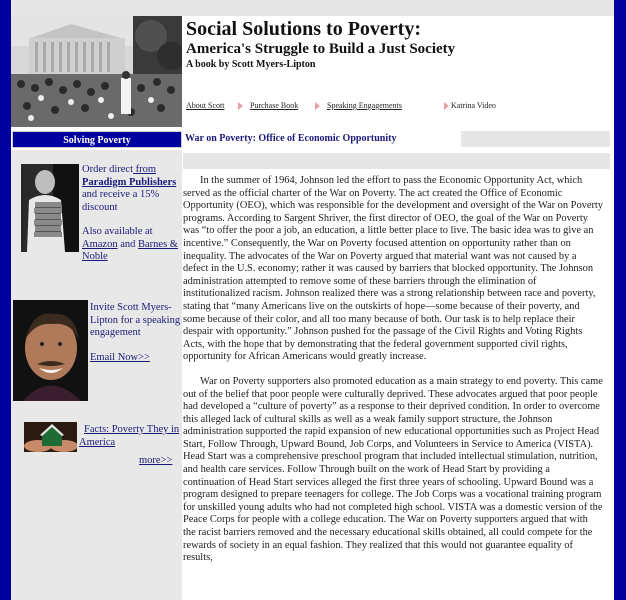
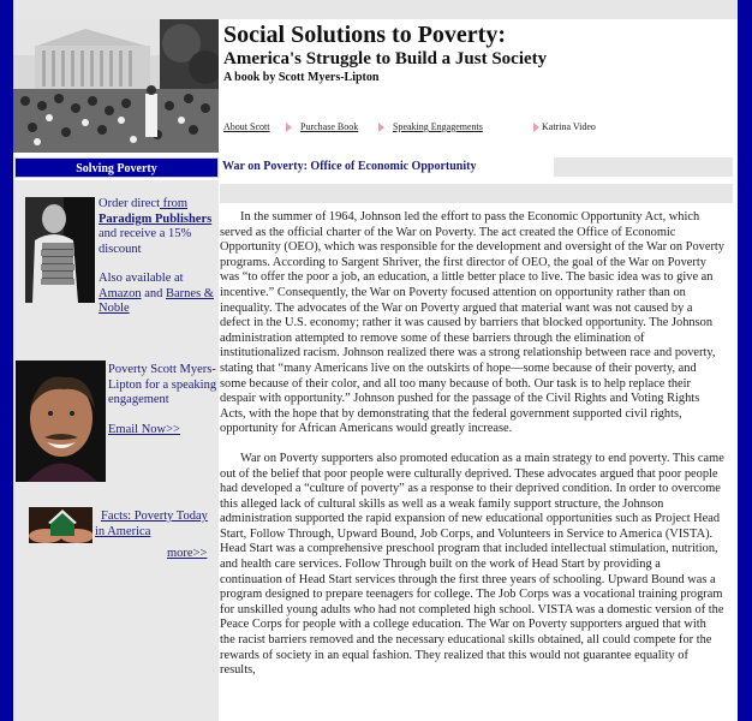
  Social Solutions to Poverty:
  America's Struggle to Build a Just Society
  A book by Scott Myers-Lipton
  About Scott
  Purchase Book
  Speaking Engagements
  Katrina Video
  Solving Poverty
  War on Poverty: Office of Economic Opportunity
  Order direct from
  Paradigm Publishers
  and receive a 15% discount Also available at
  Amazon and Barnes & Noble
- Invite Scott Myers-Lipton for a speaking engagement Email Now>>
+ Poverty Scott Myers-Lipton for a speaking engagement Email Now>>
- Facts: Poverty They in America
+ Facts: Poverty Today in America
  more>>
  In the summer of 1964, Johnson led the effort to pass the Economic Opportunity Act, which served as the official charter of the War on Poverty. The act created the Office of Economic Opportunity (OEO), which was responsible for the development and oversight of the War on Poverty programs. According to Sargent Shriver, the first director of OEO, the goal of the War on Poverty was “to offer the poor a job, an education, a little better place to live. The basic idea was to give an incentive.” Consequently, the War on Poverty focused attention on opportunity rather than on inequality. The advocates of the War on Poverty argued that material want was not caused by a defect in the U.S. economy; rather it was caused by barriers that blocked opportunity. The Johnson administration attempted to remove some of these barriers through the elimination of institutionalized racism. Johnson realized there was a strong relationship between race and poverty, stating that “many Americans live on the outskirts of hope—some because of their poverty, and some because of their color, and all too many because of both. Our task is to help replace their despair with opportunity.” Johnson pushed for the passage of the Civil Rights and Voting Rights Acts, with the hope that by demonstrating that the federal government supported civil rights, opportunity for African Americans would greatly increase.
- War on Poverty supporters also promoted education as a main strategy to end poverty. This came out of the belief that poor people were culturally deprived. These advocates argued that poor people had developed a “culture of poverty” as a response to their deprived condition. In order to overcome this alleged lack of cultural skills as well as a weak family support structure, the Johnson administration supported the rapid expansion of new educational opportunities such as Project Head Start, Follow Through, Upward Bound, Job Corps, and Volunteers in Service to America (VISTA). Head Start was a comprehensive preschool program that included intellectual stimulation, nutrition, and health care services. Follow Through built on the work of Head Start by providing a continuation of Head Start services alleged the first three years of schooling. Upward Bound was a program designed to prepare teenagers for college. The Job Corps was a vocational training program for unskilled young adults who had not completed high school. VISTA was a domestic version of the Peace Corps for people with a college education. The War on Poverty supporters argued that with the racist barriers removed and the necessary educational skills obtained, all could compete for the rewards of society in an equal fashion. They realized that this would not guarantee equality of results,
+ War on Poverty supporters also promoted education as a main strategy to end poverty. This came out of the belief that poor people were culturally deprived. These advocates argued that poor people had developed a “culture of poverty” as a response to their deprived condition. In order to overcome this alleged lack of cultural skills as well as a weak family support structure, the Johnson administration supported the rapid expansion of new educational opportunities such as Project Head Start, Follow Through, Upward Bound, Job Corps, and Volunteers in Service to America (VISTA). Head Start was a comprehensive preschool program that included intellectual stimulation, nutrition, and health care services. Follow Through built on the work of Head Start by providing a continuation of Head Start services through the first three years of schooling. Upward Bound was a program designed to prepare teenagers for college. The Job Corps was a vocational training program for unskilled young adults who had not completed high school. VISTA was a domestic version of the Peace Corps for people with a college education. The War on Poverty supporters argued that with the racist barriers removed and the necessary educational skills obtained, all could compete for the rewards of society in an equal fashion. They realized that this would not guarantee equality of results,
